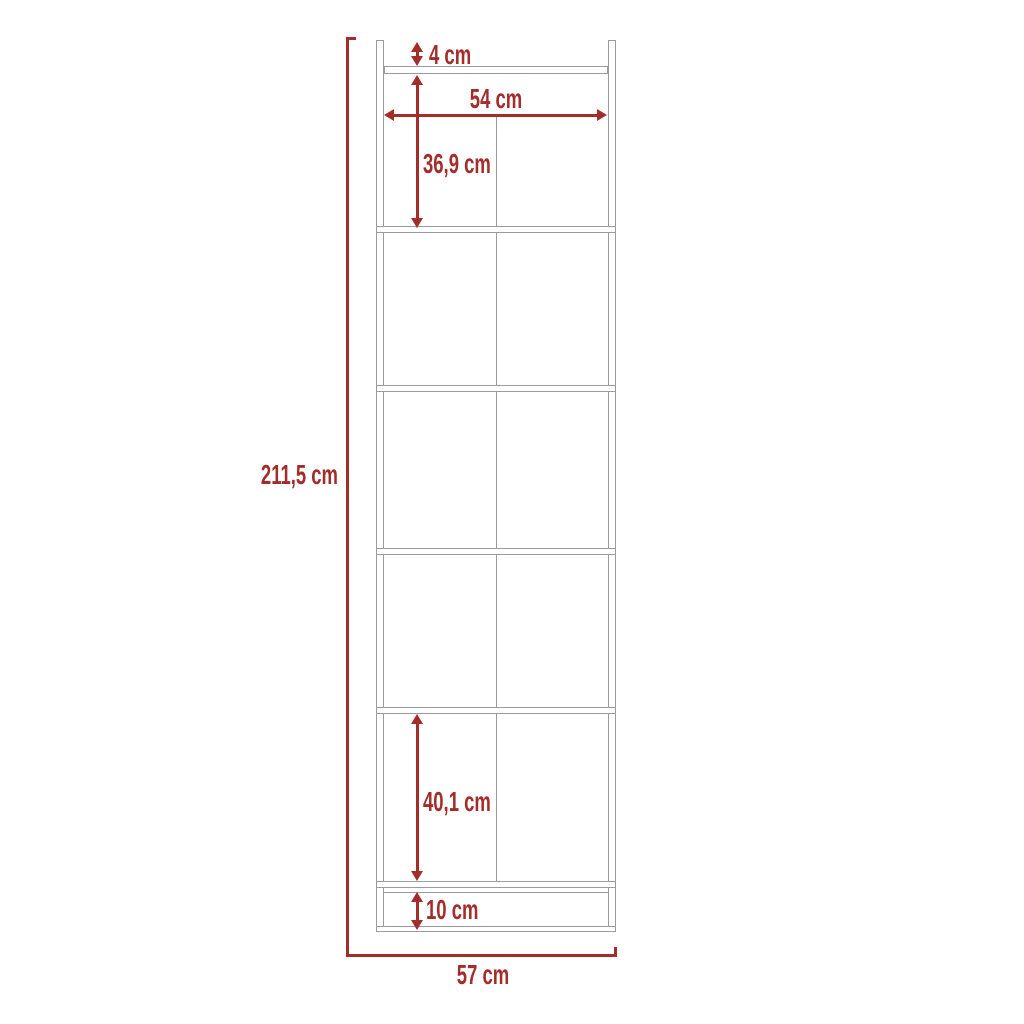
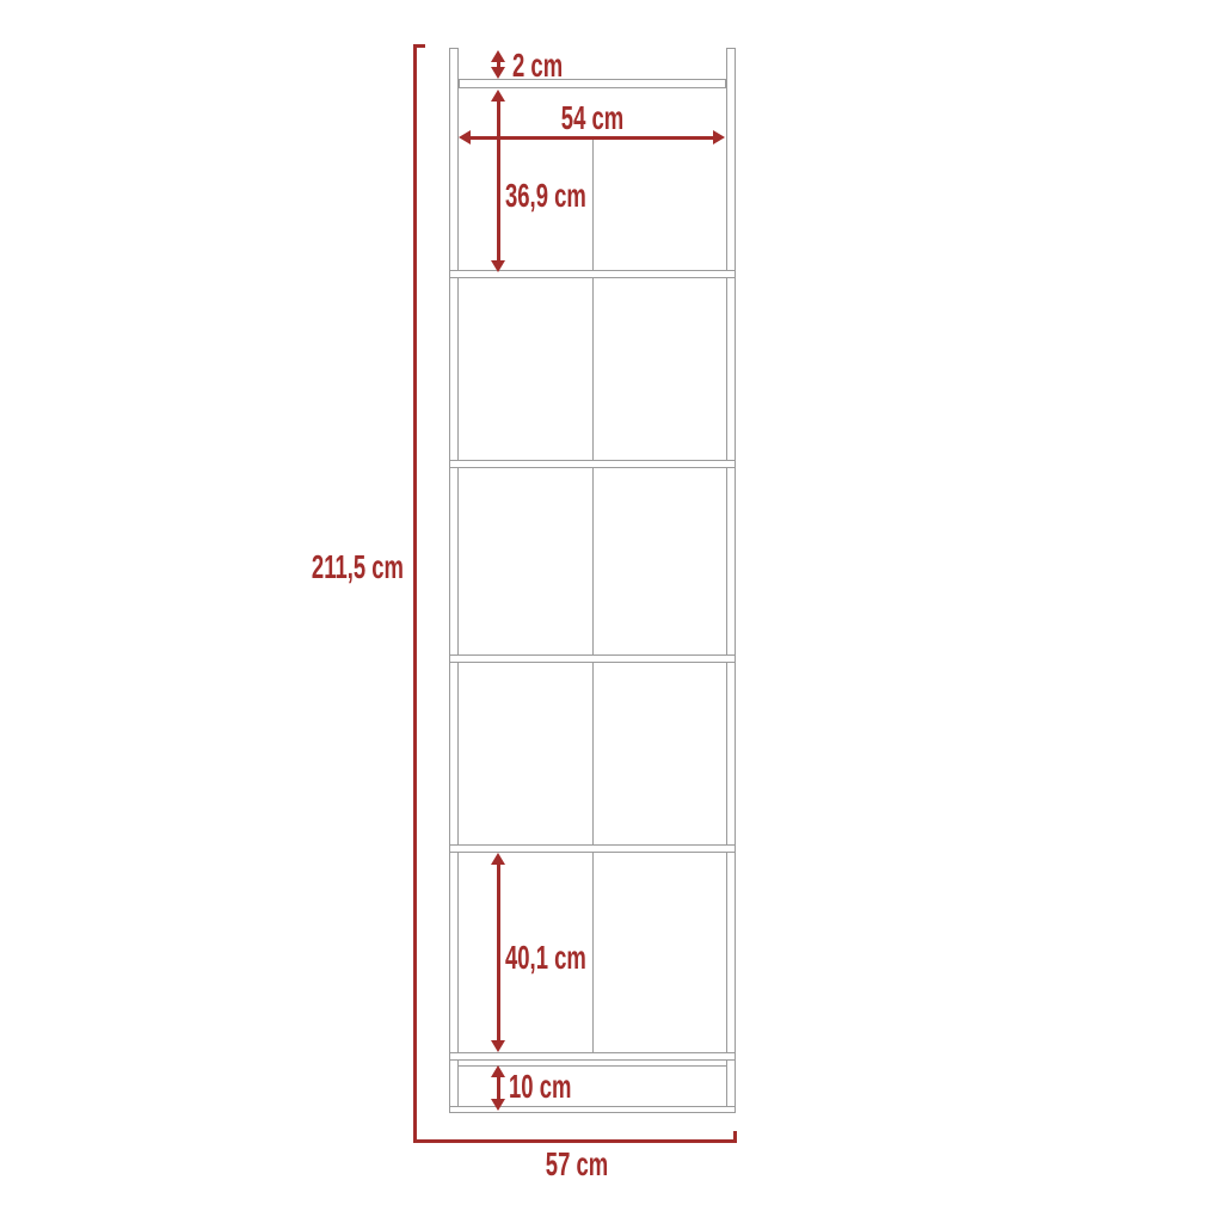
- 4 cm
+ 2 cm
  54 cm
  36,9 cm
  211,5 cm
  40,1 cm
  10 cm
  57 cm
